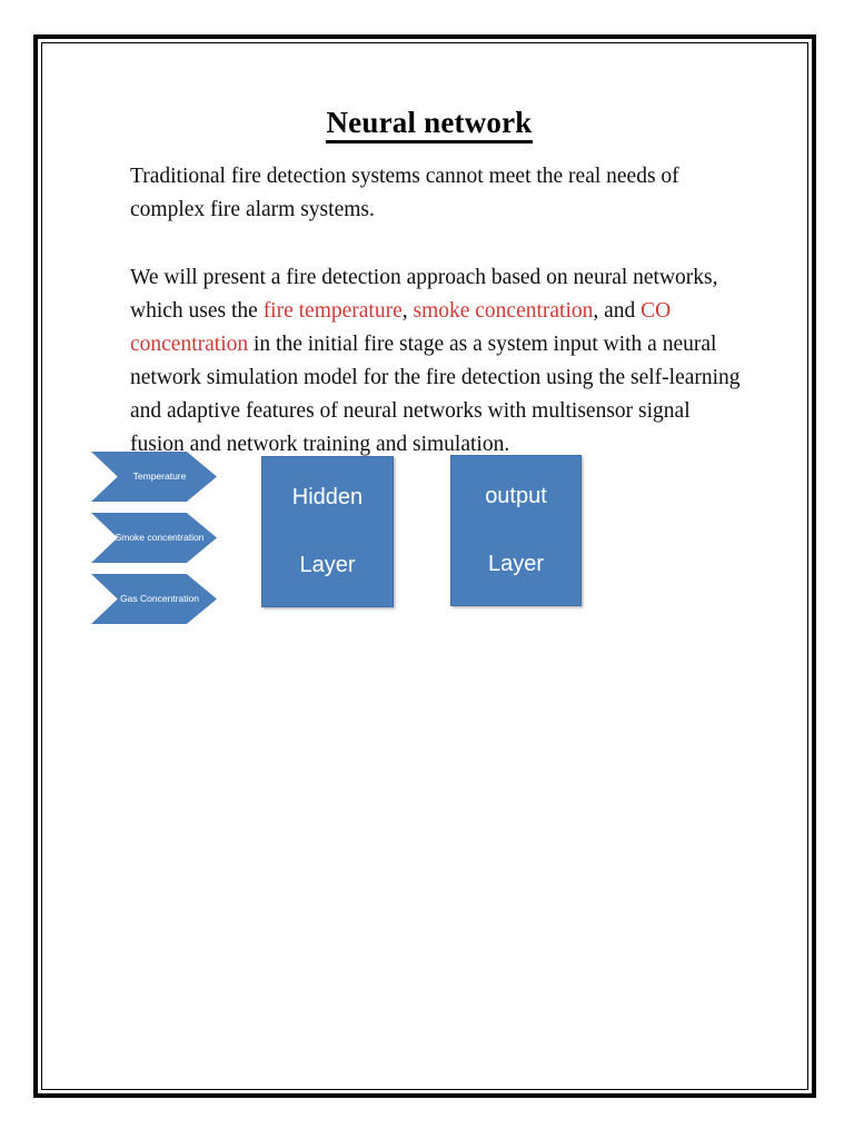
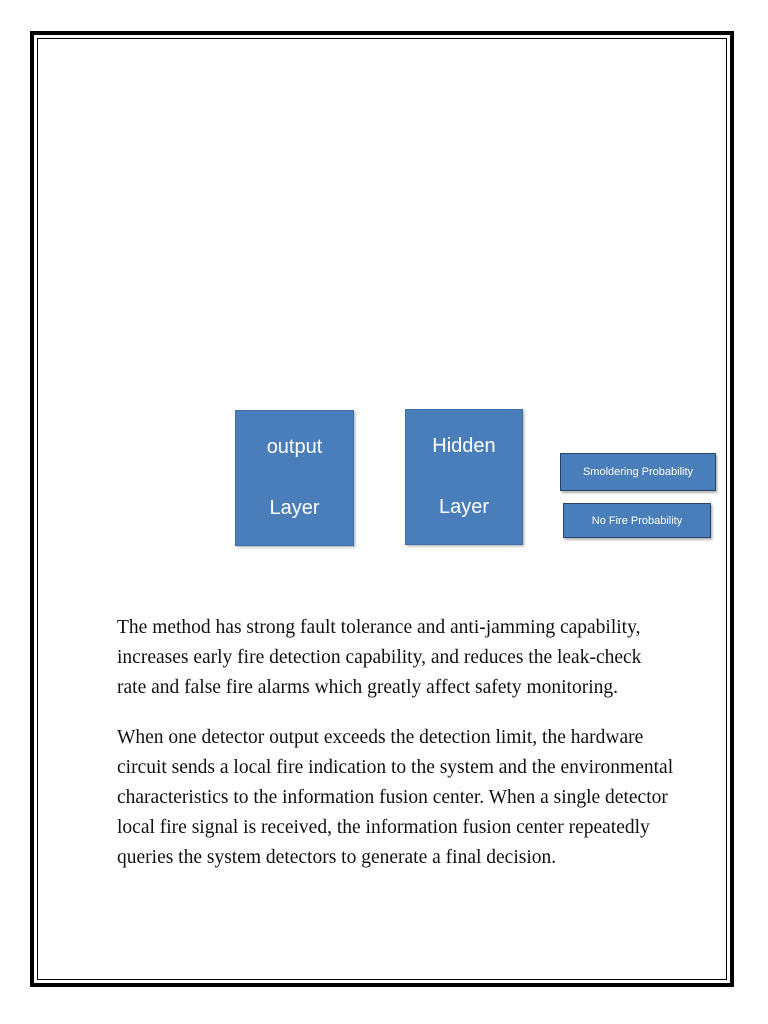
- Neural network
- Traditional fire detection systems cannot meet the real needs of complex fire alarm systems.
- We will present a fire detection approach based on neural networks, which uses the fire temperature, smoke concentration, and CO concentration in the initial fire stage as a system input with a neural network simulation model for the fire detection using the self-learning and adaptive features of neural networks with multisensor signal fusion and network training and simulation.
- Temperature
- Smoke concentration
- Gas Concentration
- Hidden
+ output
  Layer
- output
+ Hidden
  Layer
+ Smoldering Probability
+ No Fire Probability
+ The method has strong fault tolerance and anti-jamming capability, increases early fire detection capability, and reduces the leak-check rate and false fire alarms which greatly affect safety monitoring.
+ When one detector output exceeds the detection limit, the hardware circuit sends a local fire indication to the system and the environmental characteristics to the information fusion center. When a single detector local fire signal is received, the information fusion center repeatedly queries the system detectors to generate a final decision.
